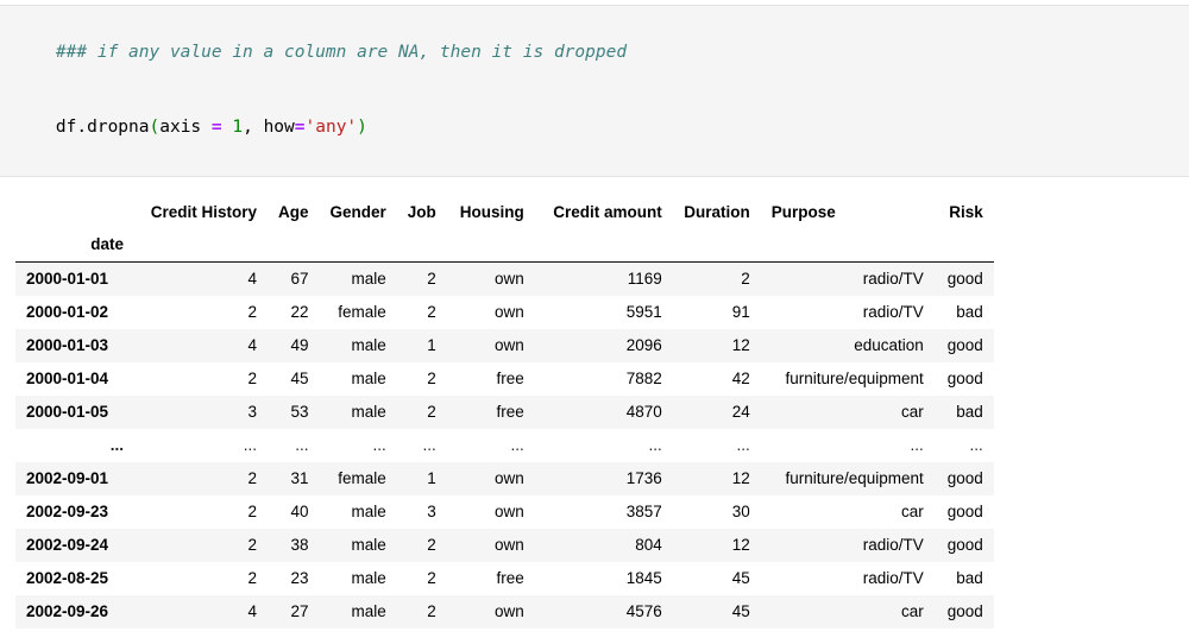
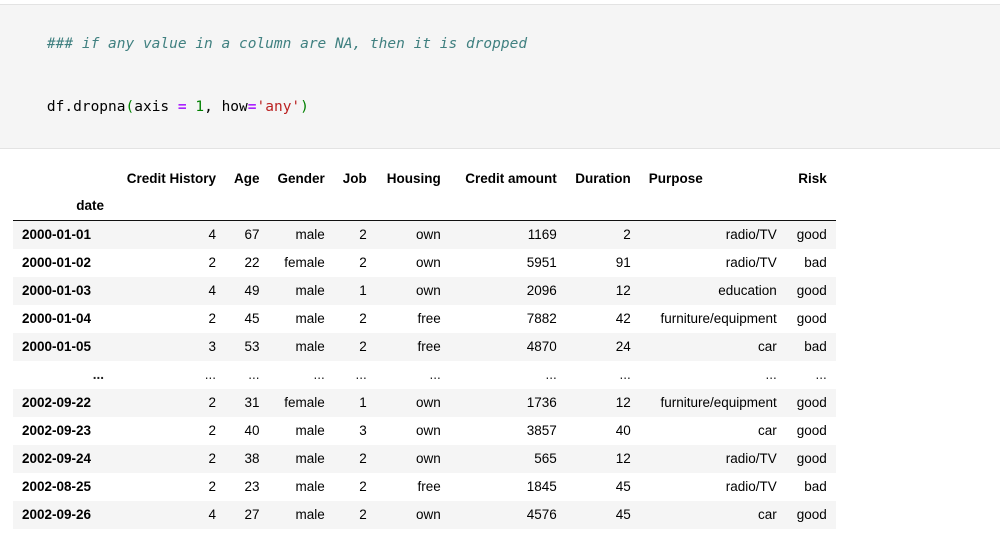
  ### if any value in a column are NA, then it is dropped
  df.dropna(axis = 1, how='any')
  	Credit History	Age	Gender	Job	Housing	Credit amount	Duration	Purpose	Risk
  date
  2000-01-01	4	67	male	2	own	1169	2	radio/TV	good
  2000-01-02	2	22	female	2	own	5951	91	radio/TV	bad
  2000-01-03	4	49	male	1	own	2096	12	education	good
  2000-01-04	2	45	male	2	free	7882	42	furniture/equipment	good
  2000-01-05	3	53	male	2	free	4870	24	car	bad
  ...	...	...	...	...	...	...	...	...	...
- 2002-09-01	2	31	female	1	own	1736	12	furniture/equipment	good
+ 2002-09-22	2	31	female	1	own	1736	12	furniture/equipment	good
- 2002-09-23	2	40	male	3	own	3857	30	car	good
+ 2002-09-23	2	40	male	3	own	3857	40	car	good
- 2002-09-24	2	38	male	2	own	804	12	radio/TV	good
+ 2002-09-24	2	38	male	2	own	565	12	radio/TV	good
  2002-08-25	2	23	male	2	free	1845	45	radio/TV	bad
  2002-09-26	4	27	male	2	own	4576	45	car	good
